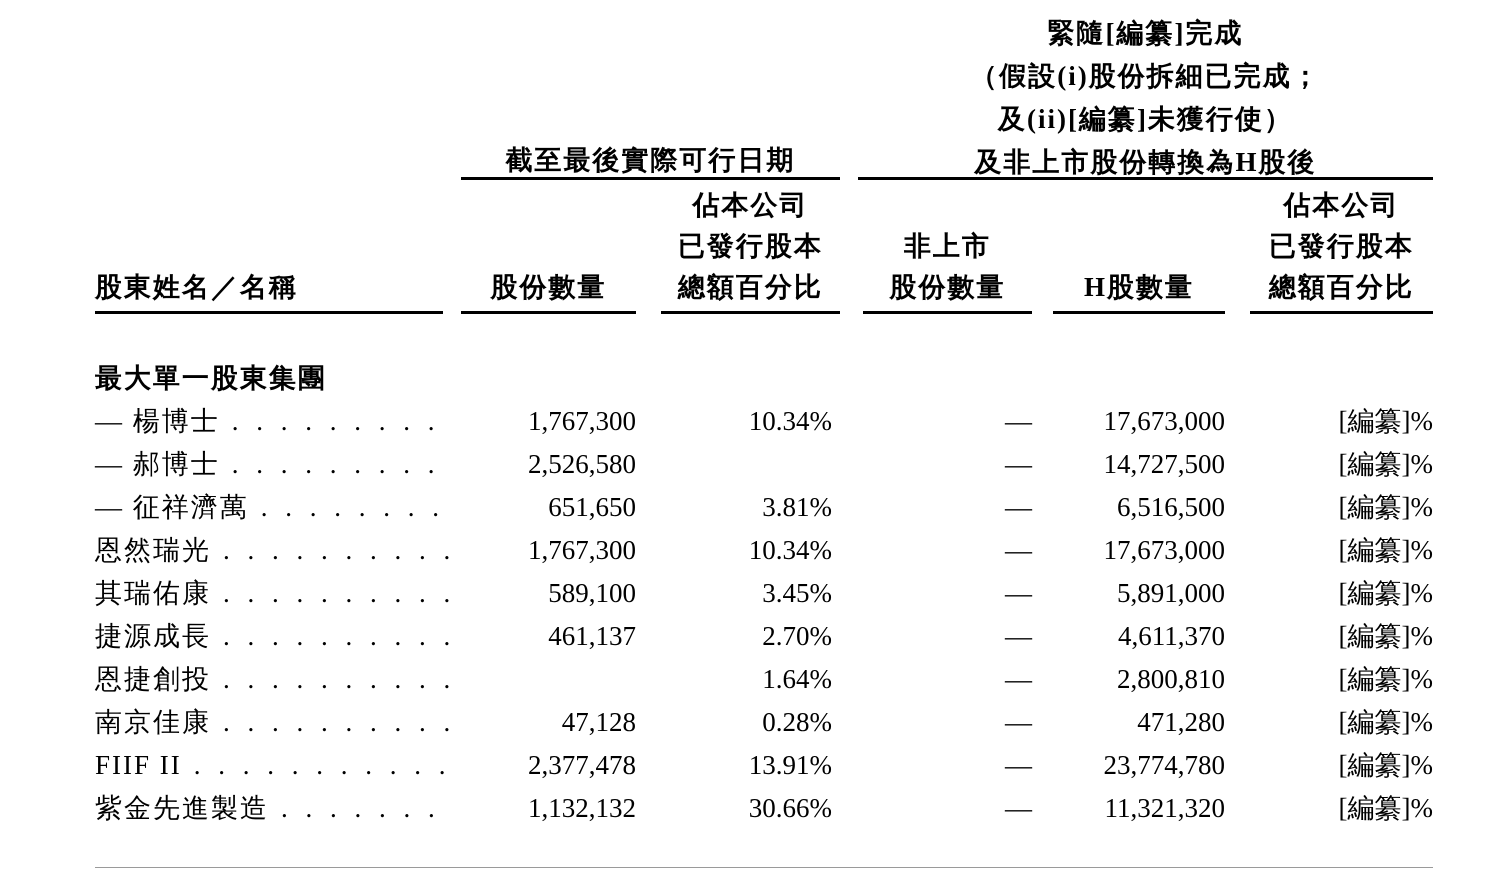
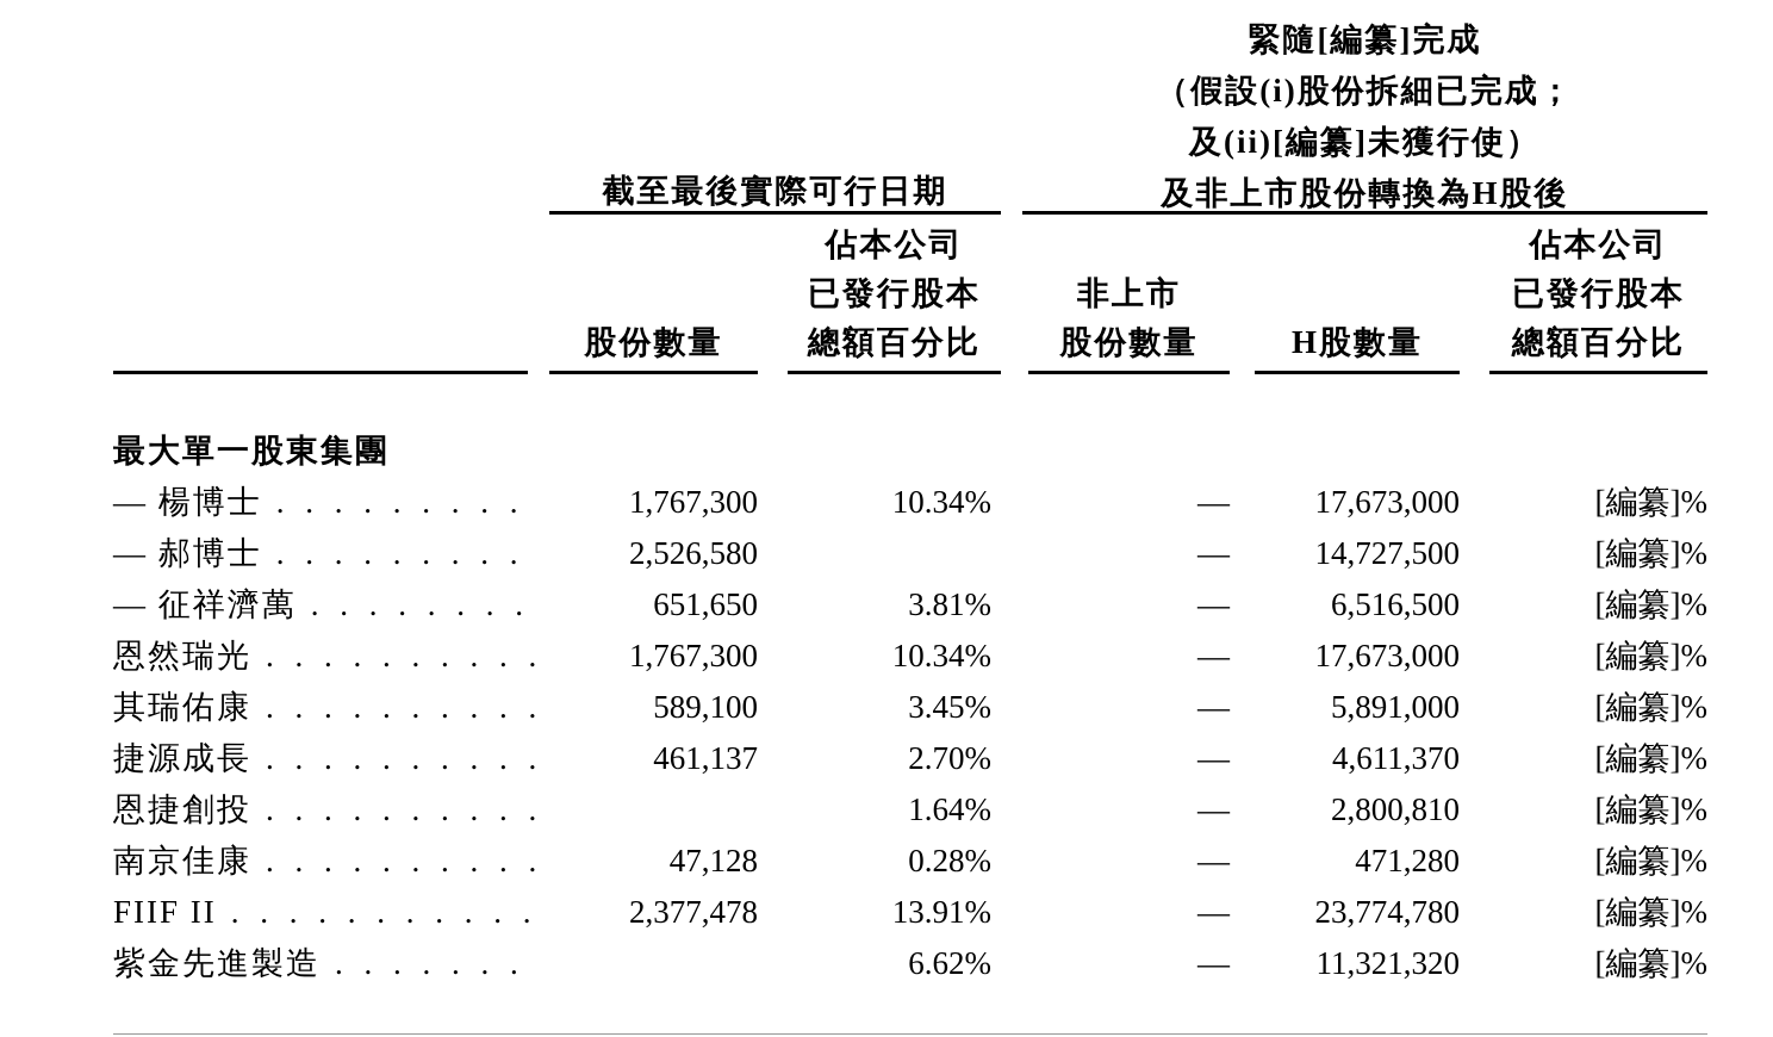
  緊隨[編纂]完成
  （假設(i)股份拆細已完成；
  及(ii)[編纂]未獲行使）
  及非上市股份轉換為H股後
  截至最後實際可行日期
- 股東姓名／名稱
  股份數量
  佔本公司
  已發行股本
  總額百分比
  非上市
  股份數量
  H股數量
  佔本公司
  已發行股本
  總額百分比
  最大單一股東集團
  — 楊博士 . . . . . . . . .
  1,767,300
  10.34%
  —
  17,673,000
  [編纂]%
  — 郝博士 . . . . . . . . .
  2,526,580
  —
  14,727,500
  [編纂]%
  — 征祥濟萬 . . . . . . . .
  651,650
  3.81%
  —
  6,516,500
  [編纂]%
  恩然瑞光 . . . . . . . . . .
  1,767,300
  10.34%
  —
  17,673,000
  [編纂]%
  其瑞佑康 . . . . . . . . . .
  589,100
  3.45%
  —
  5,891,000
  [編纂]%
  捷源成長 . . . . . . . . . .
  461,137
  2.70%
  —
  4,611,370
  [編纂]%
  恩捷創投 . . . . . . . . . .
  1.64%
  —
  2,800,810
  [編纂]%
  南京佳康 . . . . . . . . . .
  47,128
  0.28%
  —
  471,280
  [編纂]%
  FIIF II . . . . . . . . . . .
  2,377,478
  13.91%
  —
  23,774,780
  [編纂]%
  紫金先進製造 . . . . . . .
- 1,132,132
- 30.66%
+ 6.62%
  —
  11,321,320
  [編纂]%
